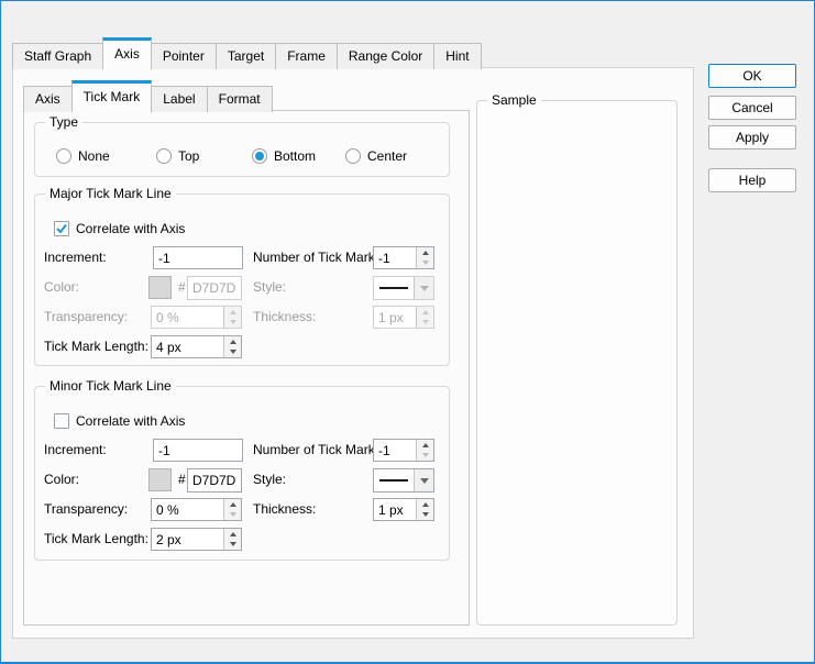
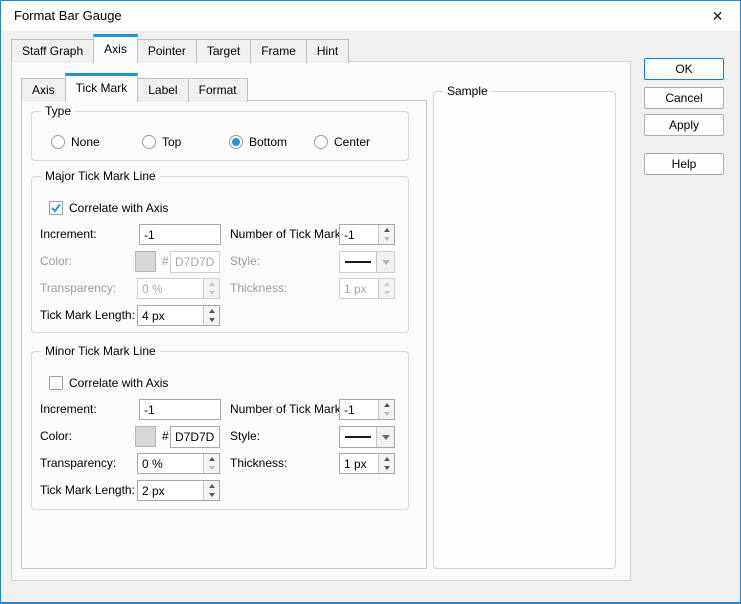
+ Format Bar Gauge
+ ✕
  Staff Graph
  Axis
  Pointer
  Target
  Frame
- Range Color
  Hint
  Axis
  Tick Mark
  Label
  Format
  Type
  None
  Top
  Bottom
  Center
  Major Tick Mark Line
  Correlate with Axis
  Increment:
  -1
  Number of Tick Mark
  -1
  Color:
  #
  D7D7D
  Style:
  Transparency:
  0 %
  Thickness:
  1 px
  Tick Mark Length:
  4 px
  Minor Tick Mark Line
  Correlate with Axis
  Increment:
  -1
  Number of Tick Mark
  -1
  Color:
  #
  D7D7D
  Style:
  Transparency:
  0 %
  Thickness:
  1 px
  Tick Mark Length:
  2 px
  Sample
  OK
  Cancel
  Apply
  Help
